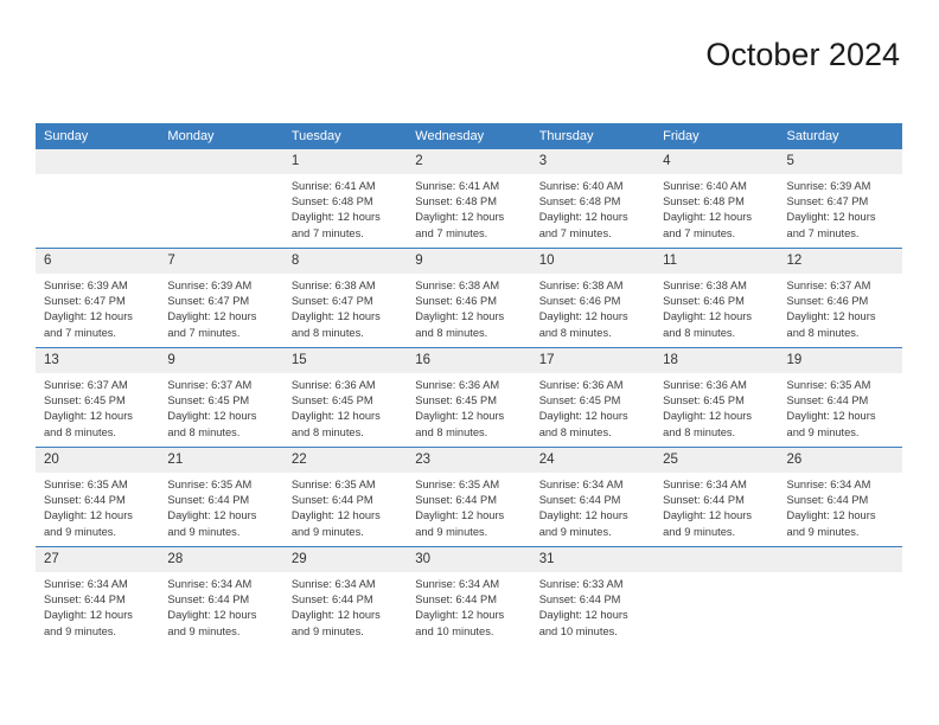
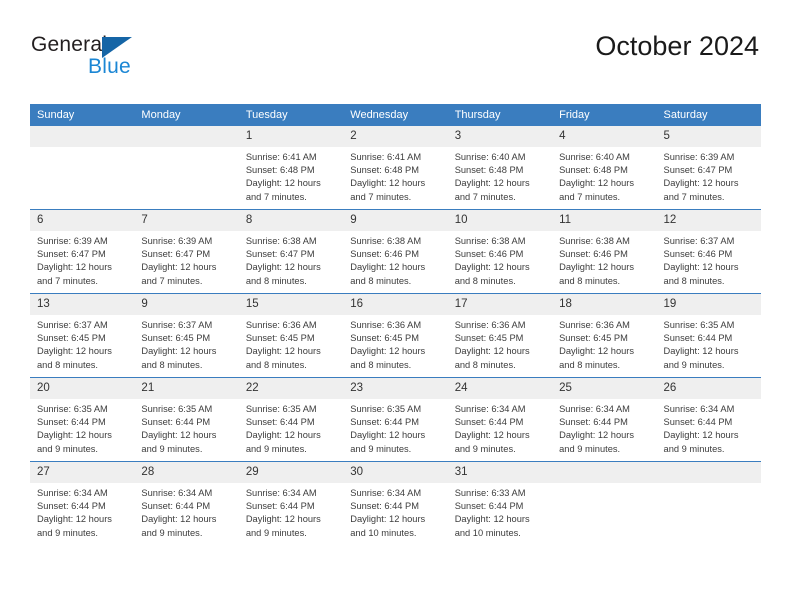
+ General
+ Blue
  October 2024
  Sunday	Monday	Tuesday	Wednesday	Thursday	Friday	Saturday
  		1Sunrise: 6:41 AMSunset: 6:48 PMDaylight: 12 hoursand 7 minutes.	2Sunrise: 6:41 AMSunset: 6:48 PMDaylight: 12 hoursand 7 minutes.	3Sunrise: 6:40 AMSunset: 6:48 PMDaylight: 12 hoursand 7 minutes.	4Sunrise: 6:40 AMSunset: 6:48 PMDaylight: 12 hoursand 7 minutes.	5Sunrise: 6:39 AMSunset: 6:47 PMDaylight: 12 hoursand 7 minutes.
  6Sunrise: 6:39 AMSunset: 6:47 PMDaylight: 12 hoursand 7 minutes.	7Sunrise: 6:39 AMSunset: 6:47 PMDaylight: 12 hoursand 7 minutes.	8Sunrise: 6:38 AMSunset: 6:47 PMDaylight: 12 hoursand 8 minutes.	9Sunrise: 6:38 AMSunset: 6:46 PMDaylight: 12 hoursand 8 minutes.	10Sunrise: 6:38 AMSunset: 6:46 PMDaylight: 12 hoursand 8 minutes.	11Sunrise: 6:38 AMSunset: 6:46 PMDaylight: 12 hoursand 8 minutes.	12Sunrise: 6:37 AMSunset: 6:46 PMDaylight: 12 hoursand 8 minutes.
  13Sunrise: 6:37 AMSunset: 6:45 PMDaylight: 12 hoursand 8 minutes.	9Sunrise: 6:37 AMSunset: 6:45 PMDaylight: 12 hoursand 8 minutes.	15Sunrise: 6:36 AMSunset: 6:45 PMDaylight: 12 hoursand 8 minutes.	16Sunrise: 6:36 AMSunset: 6:45 PMDaylight: 12 hoursand 8 minutes.	17Sunrise: 6:36 AMSunset: 6:45 PMDaylight: 12 hoursand 8 minutes.	18Sunrise: 6:36 AMSunset: 6:45 PMDaylight: 12 hoursand 8 minutes.	19Sunrise: 6:35 AMSunset: 6:44 PMDaylight: 12 hoursand 9 minutes.
  20Sunrise: 6:35 AMSunset: 6:44 PMDaylight: 12 hoursand 9 minutes.	21Sunrise: 6:35 AMSunset: 6:44 PMDaylight: 12 hoursand 9 minutes.	22Sunrise: 6:35 AMSunset: 6:44 PMDaylight: 12 hoursand 9 minutes.	23Sunrise: 6:35 AMSunset: 6:44 PMDaylight: 12 hoursand 9 minutes.	24Sunrise: 6:34 AMSunset: 6:44 PMDaylight: 12 hoursand 9 minutes.	25Sunrise: 6:34 AMSunset: 6:44 PMDaylight: 12 hoursand 9 minutes.	26Sunrise: 6:34 AMSunset: 6:44 PMDaylight: 12 hoursand 9 minutes.
  27Sunrise: 6:34 AMSunset: 6:44 PMDaylight: 12 hoursand 9 minutes.	28Sunrise: 6:34 AMSunset: 6:44 PMDaylight: 12 hoursand 9 minutes.	29Sunrise: 6:34 AMSunset: 6:44 PMDaylight: 12 hoursand 9 minutes.	30Sunrise: 6:34 AMSunset: 6:44 PMDaylight: 12 hoursand 10 minutes.	31Sunrise: 6:33 AMSunset: 6:44 PMDaylight: 12 hoursand 10 minutes.
